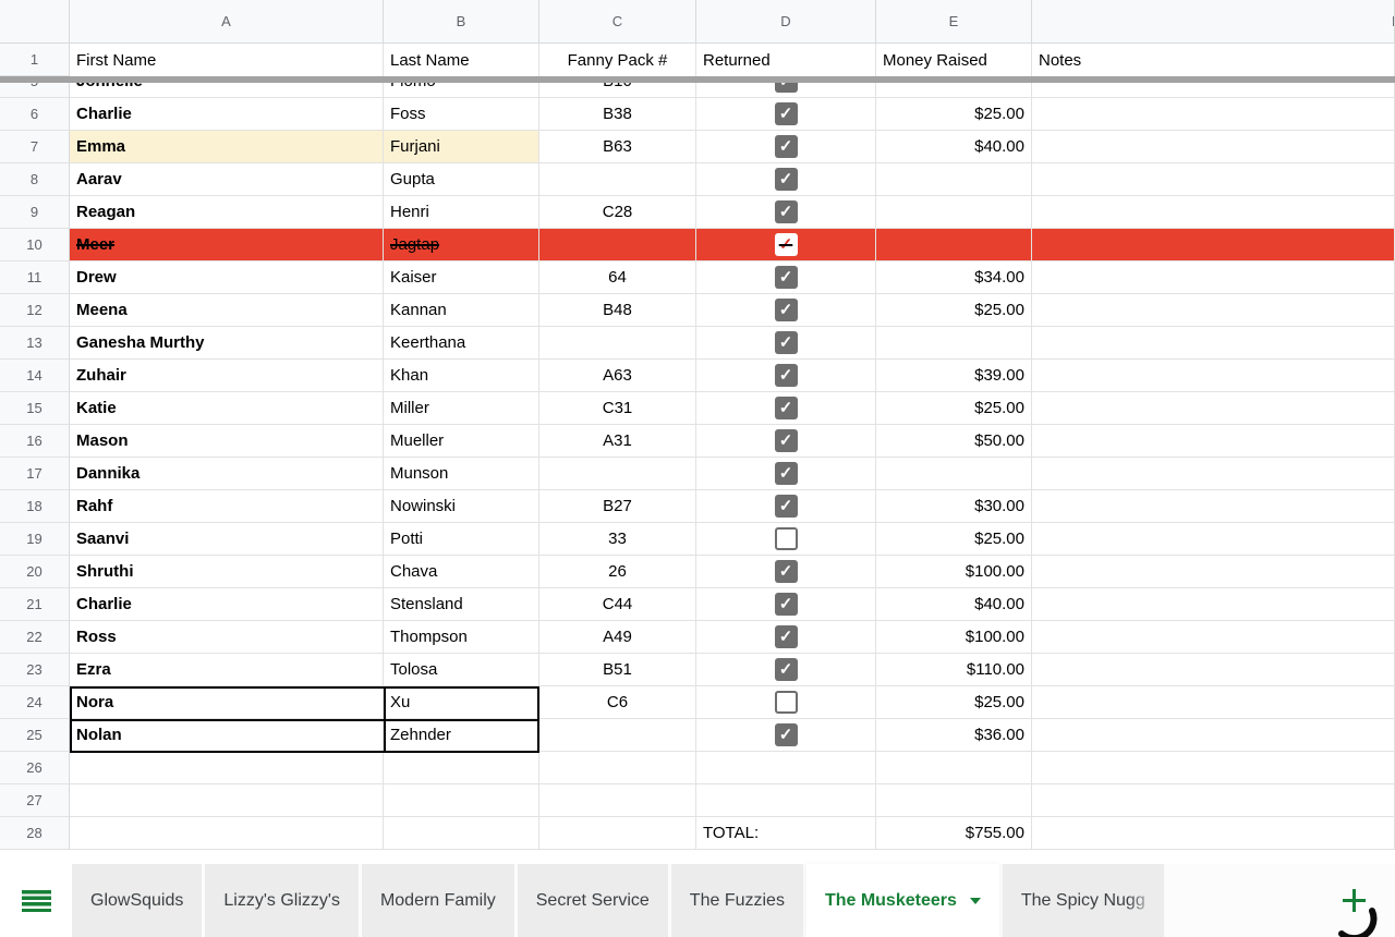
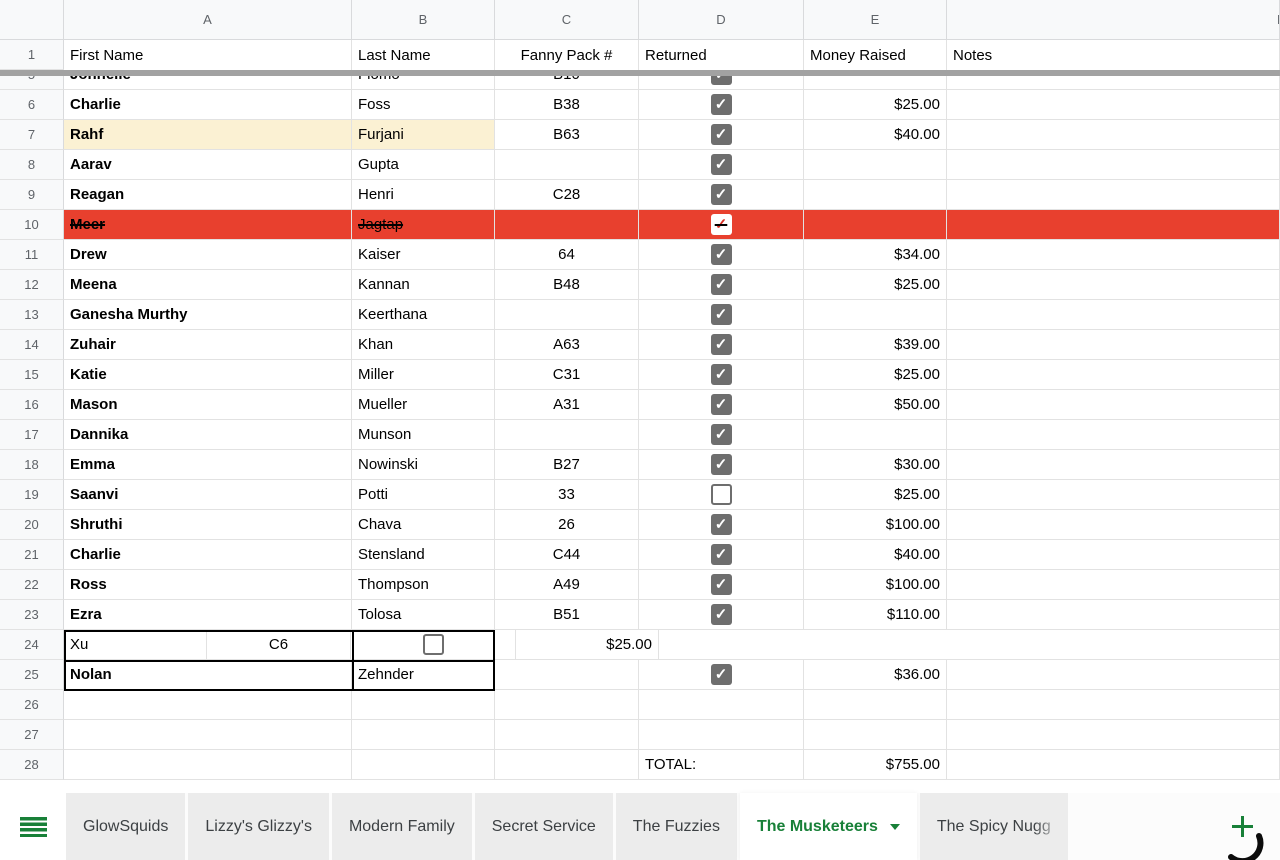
  A
  B
  C
  D
  E
  1
  First Name
  Last Name
  Fanny Pack #
  Returned
  Money Raised
  Notes
  6
  Charlie
  Foss
  B38
  ✓
  $25.00
  7
- Emma
+ Rahf
  Furjani
  B63
  ✓
  $40.00
  8
  Aarav
  Gupta
  ✓
  9
  Reagan
  Henri
  C28
  ✓
  10
  Meer
  Jagtap
  ✓
  11
  Drew
  Kaiser
  64
  ✓
  $34.00
  12
  Meena
  Kannan
  B48
  ✓
  $25.00
  13
  Ganesha Murthy
  Keerthana
  ✓
  14
  Zuhair
  Khan
  A63
  ✓
  $39.00
  15
  Katie
  Miller
  C31
  ✓
  $25.00
  16
  Mason
  Mueller
  A31
  ✓
  $50.00
  17
  Dannika
  Munson
  ✓
  18
- Rahf
+ Emma
  Nowinski
  B27
  ✓
  $30.00
  19
  Saanvi
  Potti
  33
  $25.00
  20
  Shruthi
  Chava
  26
  ✓
  $100.00
  21
  Charlie
  Stensland
  C44
  ✓
  $40.00
  22
  Ross
  Thompson
  A49
  ✓
  $100.00
  23
  Ezra
  Tolosa
  B51
  ✓
  $110.00
  24
- Nora
  Xu
  C6
  $25.00
  25
  Nolan
  Zehnder
  ✓
  $36.00
  26
  27
  28
  TOTAL:
  $755.00
  GlowSquids
  Lizzy's Glizzy's
  Modern Family
  Secret Service
  The Fuzzies
  The Musketeers
  The Spicy Nu
